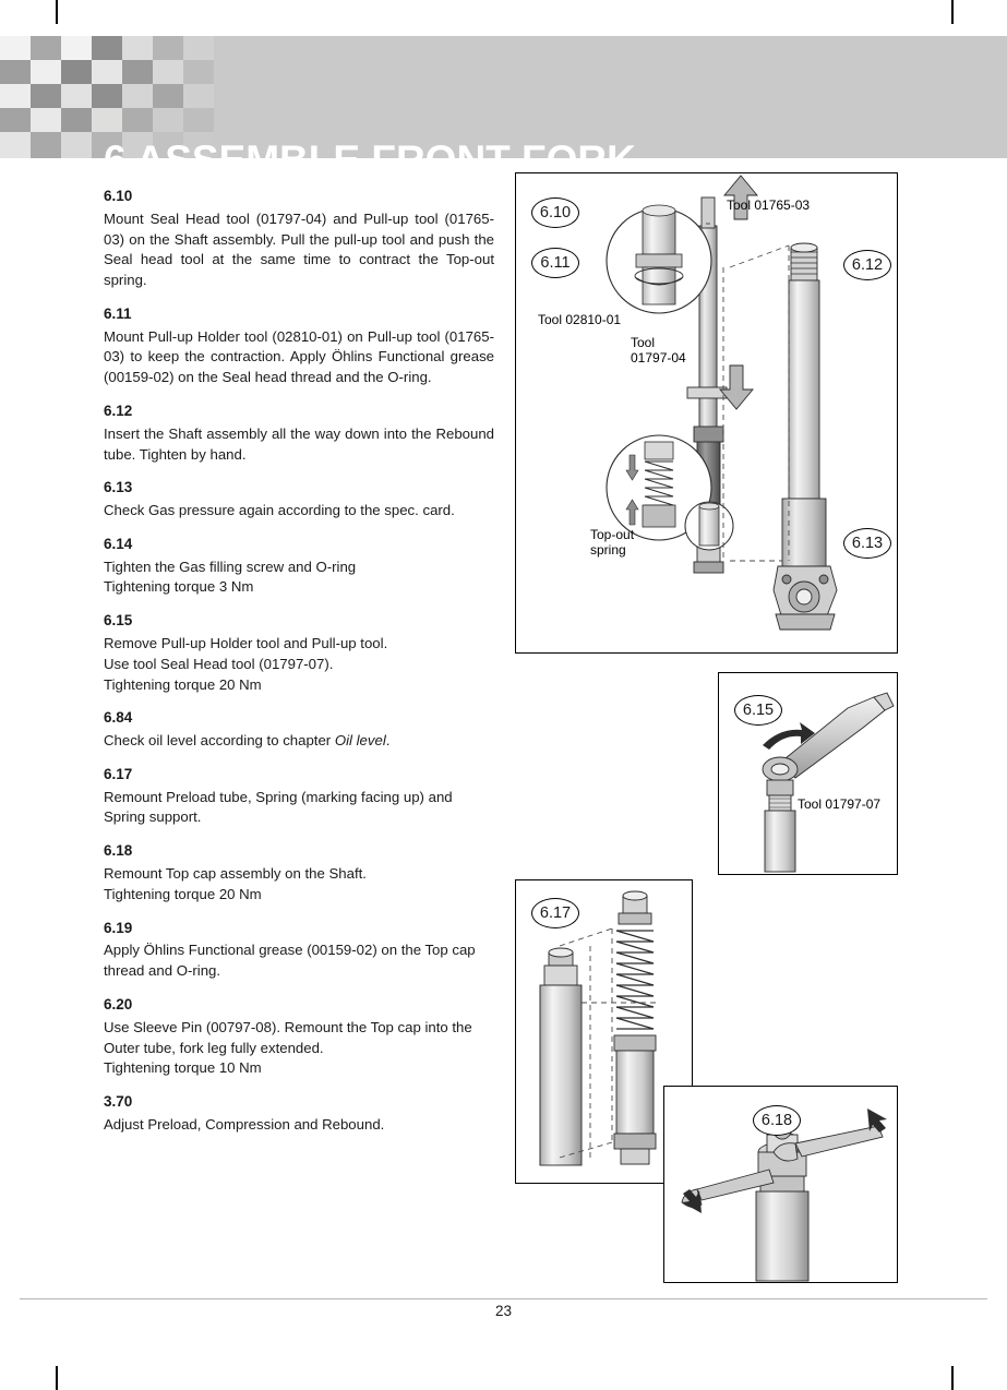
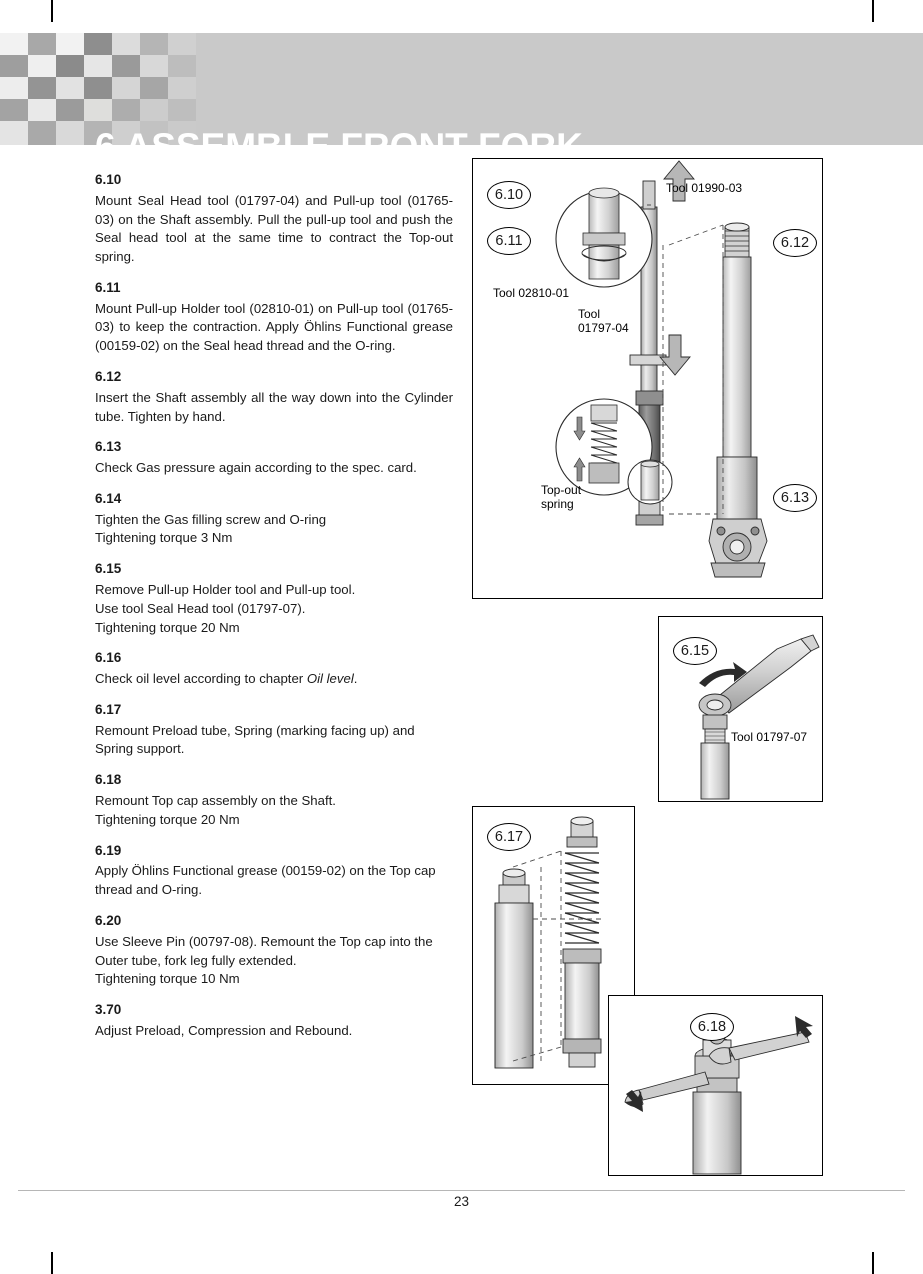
  6.10
  Mount Seal Head tool (01797-04) and Pull-up tool (01765-03) on the Shaft assembly. Pull the pull-up tool and push the Seal head tool at the same time to contract the Top-out spring.
  6.11
  Mount Pull-up Holder tool (02810-01) on Pull-up tool (01765-03) to keep the contraction. Apply Öhlins Functional grease (00159-02) on the Seal head thread and the O-ring.
  6.12
- Insert the Shaft assembly all the way down into the Rebound tube. Tighten by hand.
+ Insert the Shaft assembly all the way down into the Cylinder tube. Tighten by hand.
  6.13
  Check Gas pressure again according to the spec. card.
  6.14
  Tighten the Gas filling screw and O-ring
  Tightening torque 3 Nm
  6.15
  Remove Pull-up Holder tool and Pull-up tool.
  Use tool Seal Head tool (01797-07).
  Tightening torque 20 Nm
- 6.84
+ 6.16
  Check oil level according to chapter Oil level.
  6.17
  Remount Preload tube, Spring (marking facing up) and Spring support.
  6.18
  Remount Top cap assembly on the Shaft.
  Tightening torque 20 Nm
  6.19
  Apply Öhlins Functional grease (00159-02) on the Top cap thread and O-ring.
  6.20
  Use Sleeve Pin (00797-08). Remount the Top cap into the Outer tube, fork leg fully extended.
  Tightening torque 10 Nm
  3.70
  Adjust Preload, Compression and Rebound.
  6.10
  6.11
  6.12
  6.13
- Tool 01765-03
+ Tool 01990-03
  Tool 02810-01
  Tool
  01797-04
  Top-out
  spring
  6.15
  Tool 01797-07
  6.17
  6.18
  23
